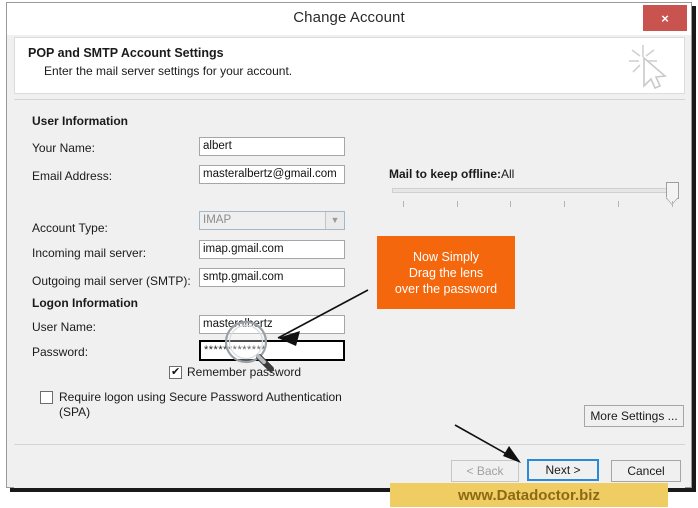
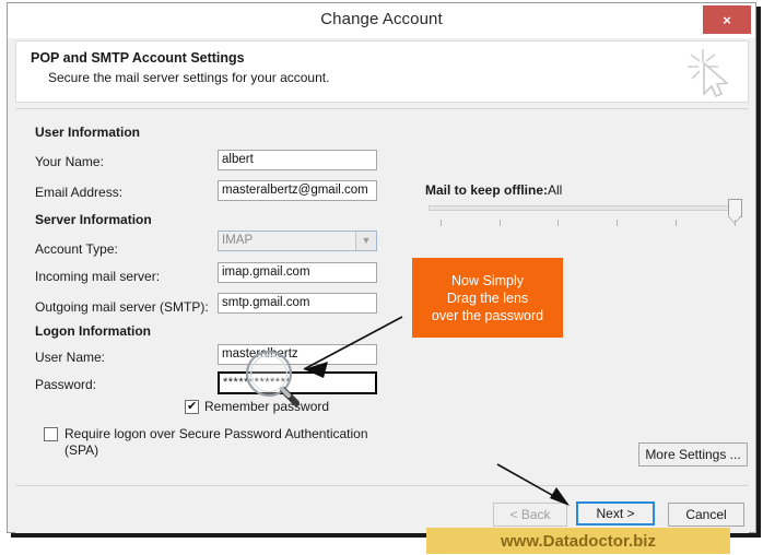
  Change Account
  ×
  POP and SMTP Account Settings
- Enter the mail server settings for your account.
+ Secure the mail server settings for your account.
  User Information
  Your Name:
  albert
  Email Address:
  masteralbertz@gmail.com
+ Server Information
  Account Type:
  IMAP
  ▼
  Incoming mail server:
  imap.gmail.com
  Outgoing mail server (SMTP):
  smtp.gmail.com
  Logon Information
  User Name:
  masteralbertz
  Password:
  *************
  Remember password
- Require logon using Secure Password Authentication (SPA)
+ Require logon over Secure Password Authentication (SPA)
  Mail to keep offline:
  All
  Now Simply
  Drag the lens
  over the password
  More Settings ...
  < Back
  Next >
  Cancel
  www.Datadoctor.biz
